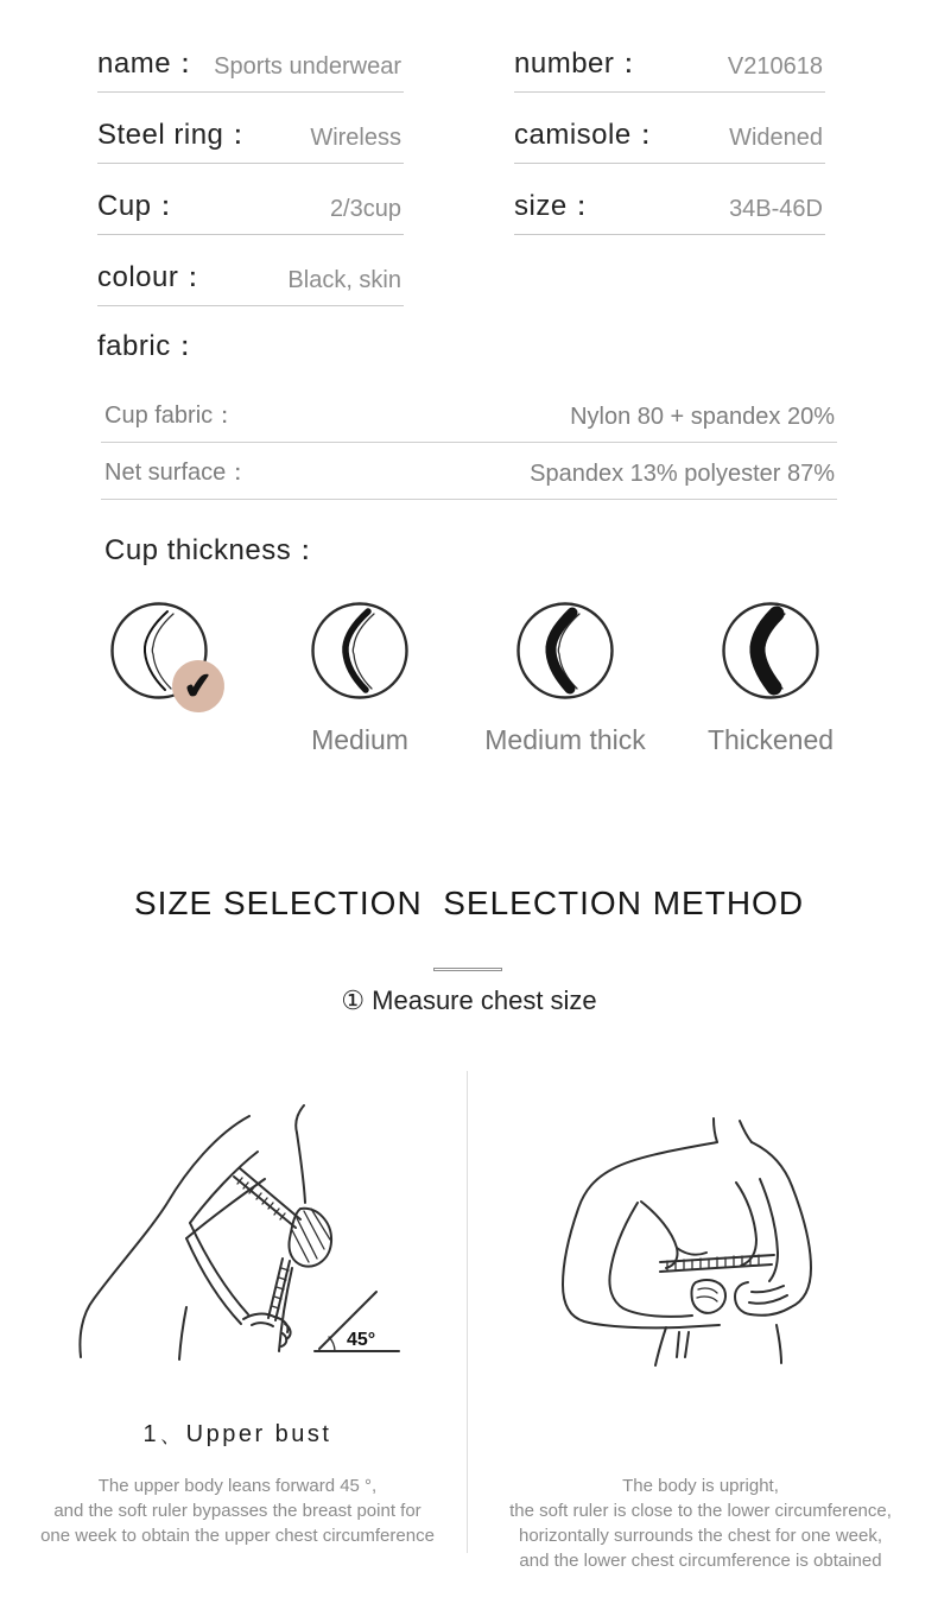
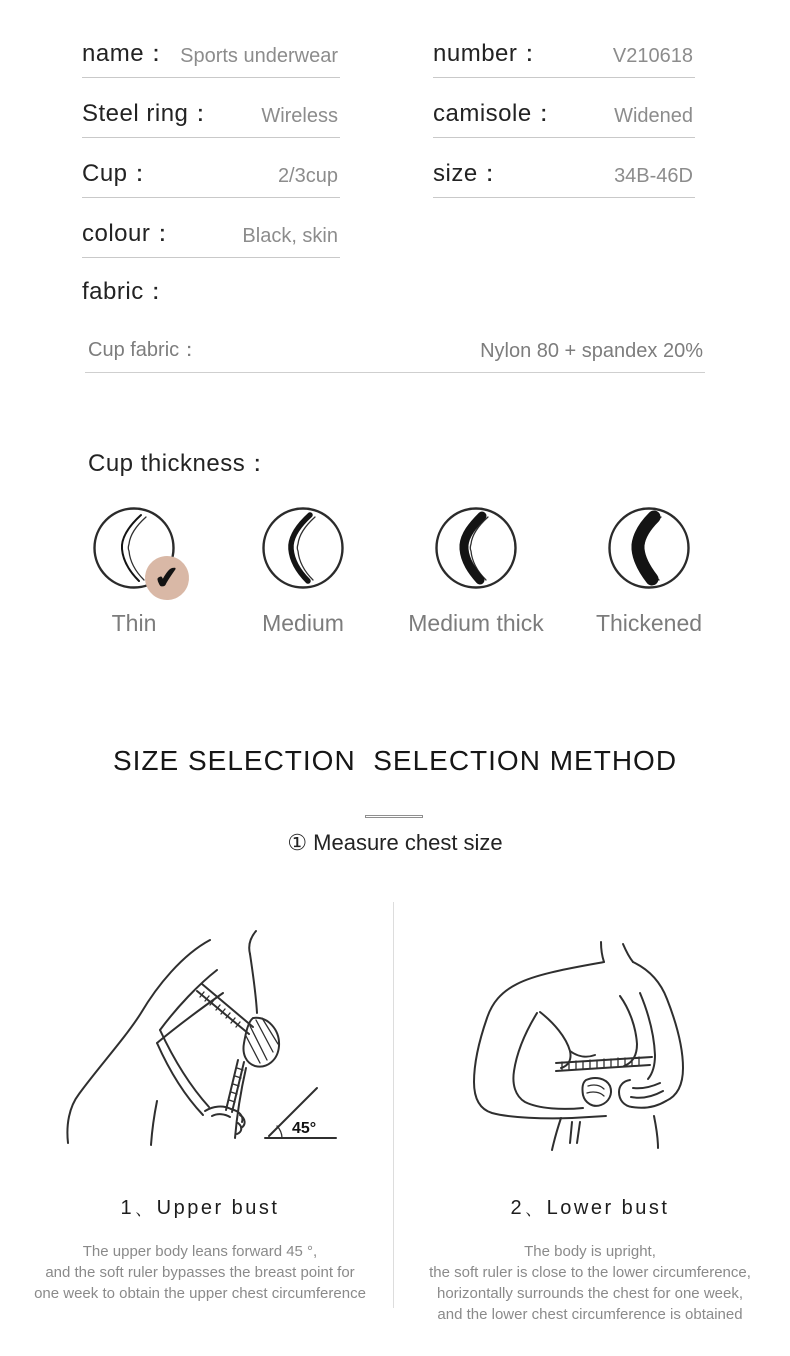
  name：
  Sports underwear
  Steel ring：
  Wireless
  Cup：
  2/3cup
  colour：
  Black, skin
  number：
  V210618
  camisole：
  Widened
  size：
  34B-46D
  fabric：
  Cup fabric：
  Nylon 80 + spandex 20%
- Net surface：
- Spandex 13% polyester 87%
  Cup thickness：
+ Thin
  Medium
  Medium thick
  Thickened
  SIZE SELECTION SELECTION METHOD
  ① Measure chest size
  45°
  1、Upper bust
  The upper body leans forward 45 °,
  and the soft ruler bypasses the breast point for
  one week to obtain the upper chest circumference
+ 2、Lower bust
  The body is upright,
  the soft ruler is close to the lower circumference,
  horizontally surrounds the chest for one week,
  and the lower chest circumference is obtained
